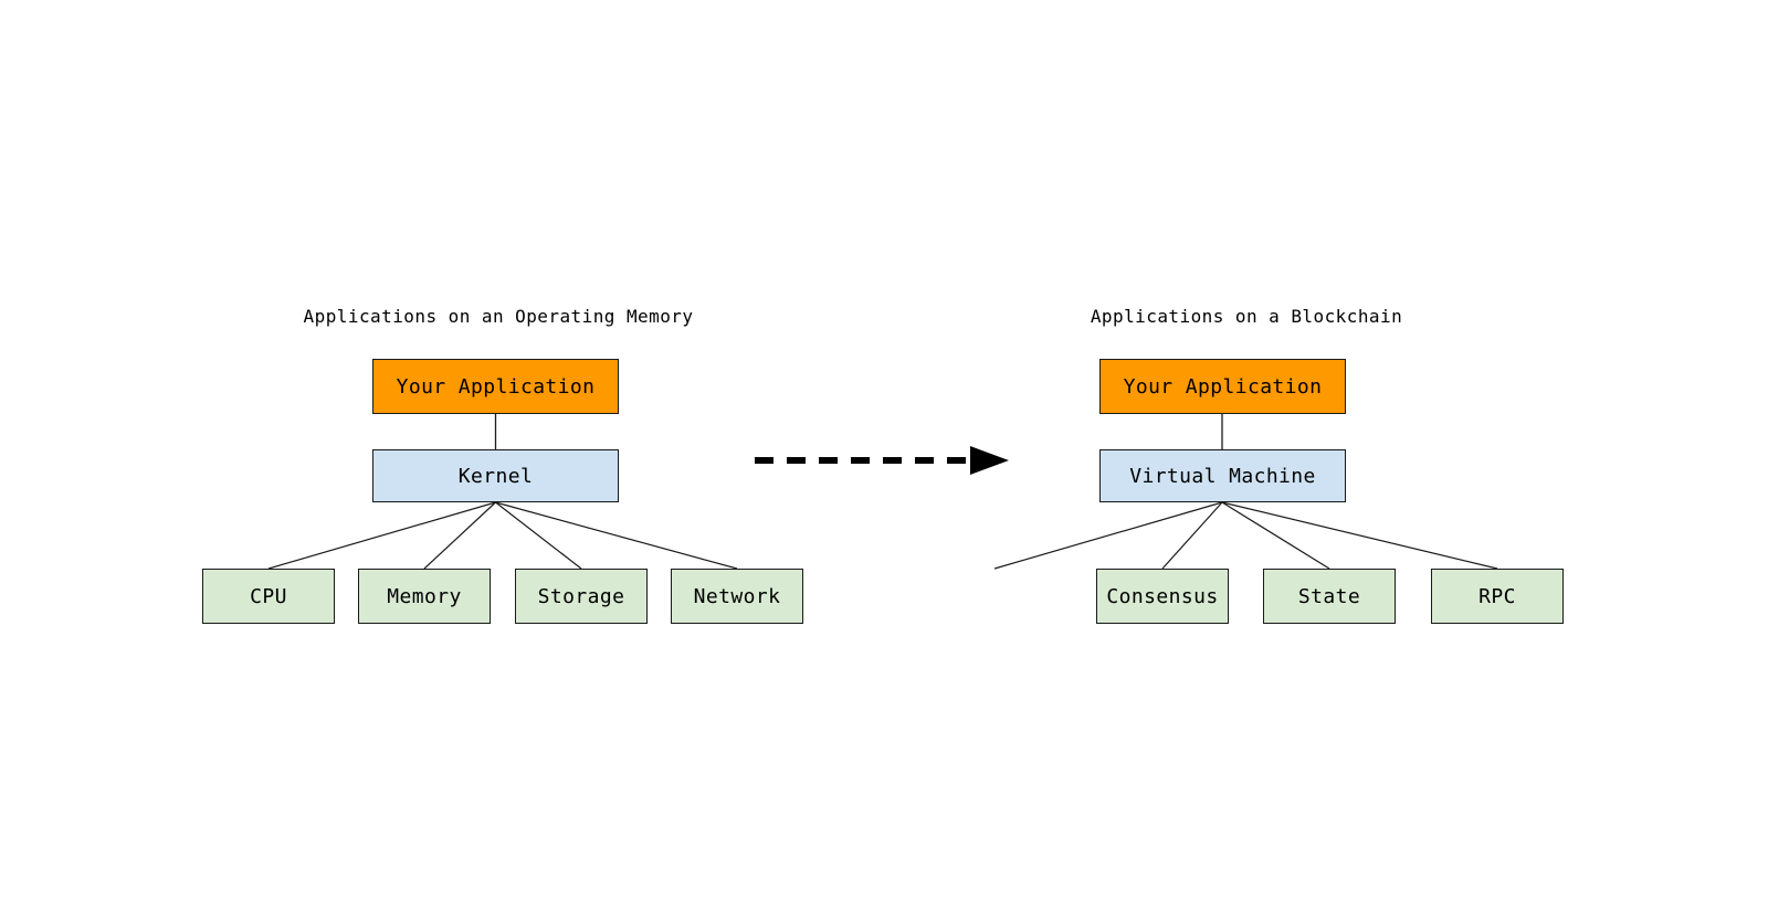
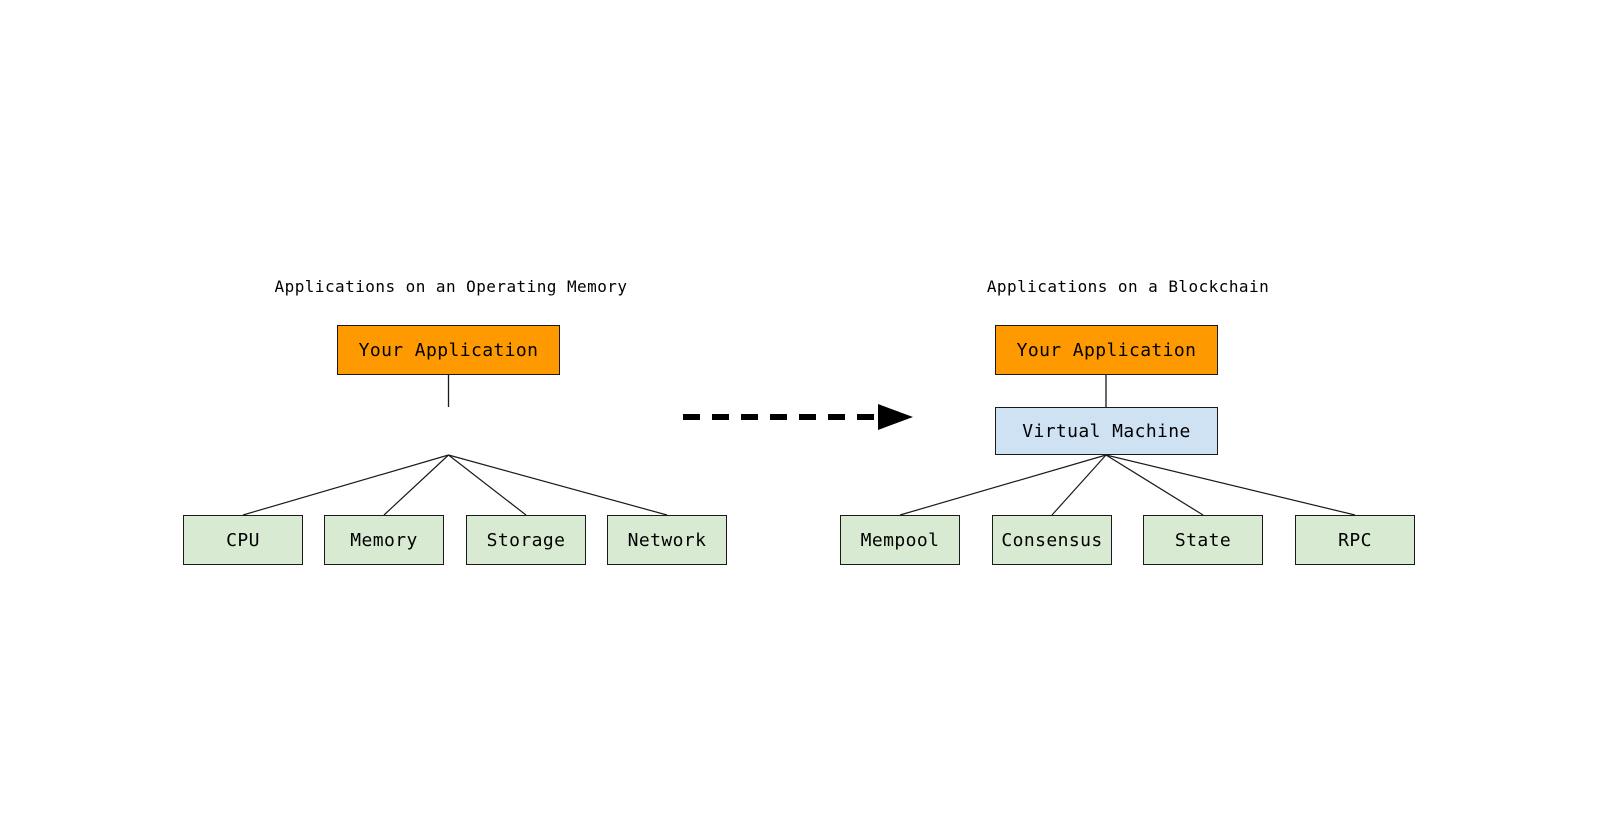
  Applications on an Operating Memory
  Your Application
- Kernel
  CPU
  Memory
  Storage
  Network
  Applications on a Blockchain
  Your Application
  Virtual Machine
+ Mempool
  Consensus
  State
  RPC
